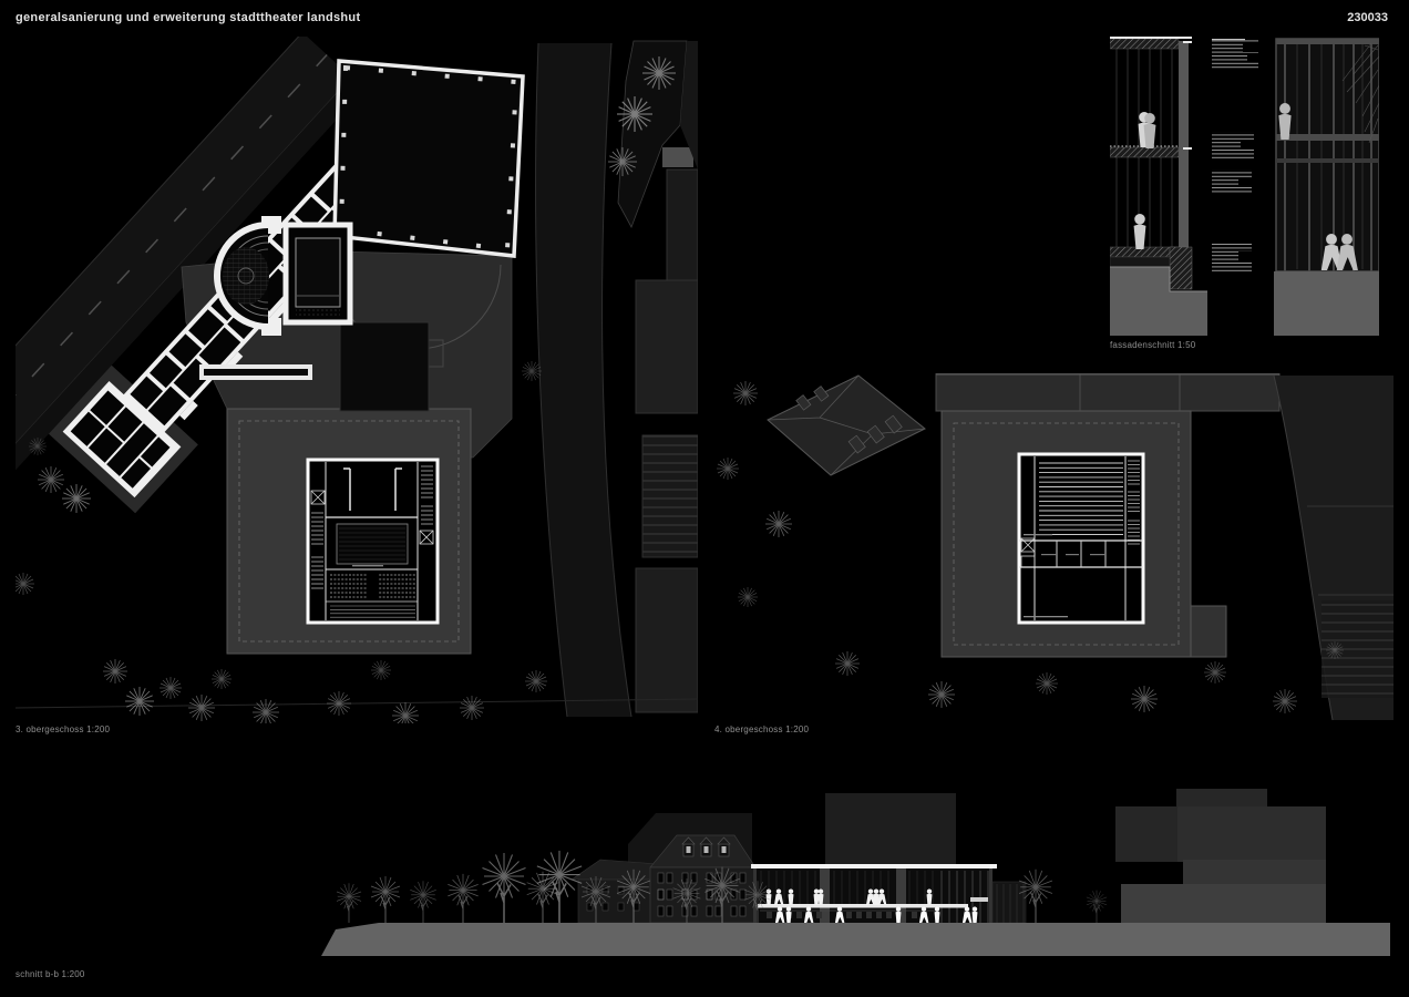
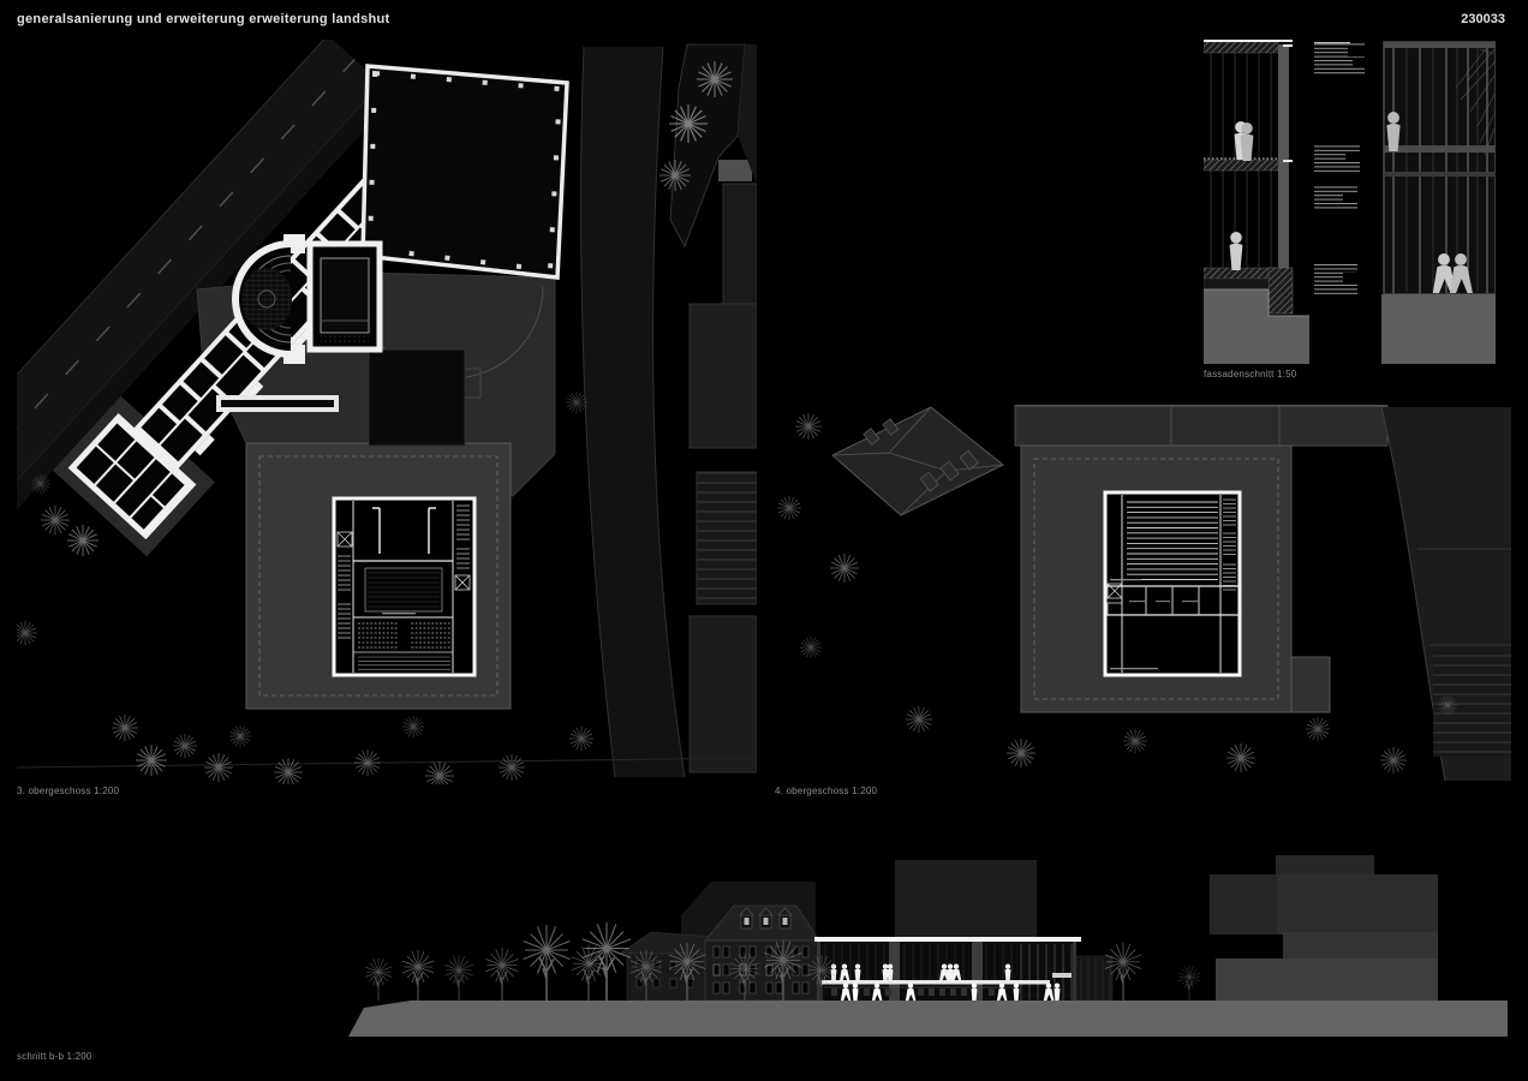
- generalsanierung und erweiterung stadttheater landshut
+ generalsanierung und erweiterung erweiterung landshut
  230033
  3. obergeschoss 1:200
  4. obergeschoss 1:200
  fassadenschnitt 1:50
  schnitt b-b 1:200
